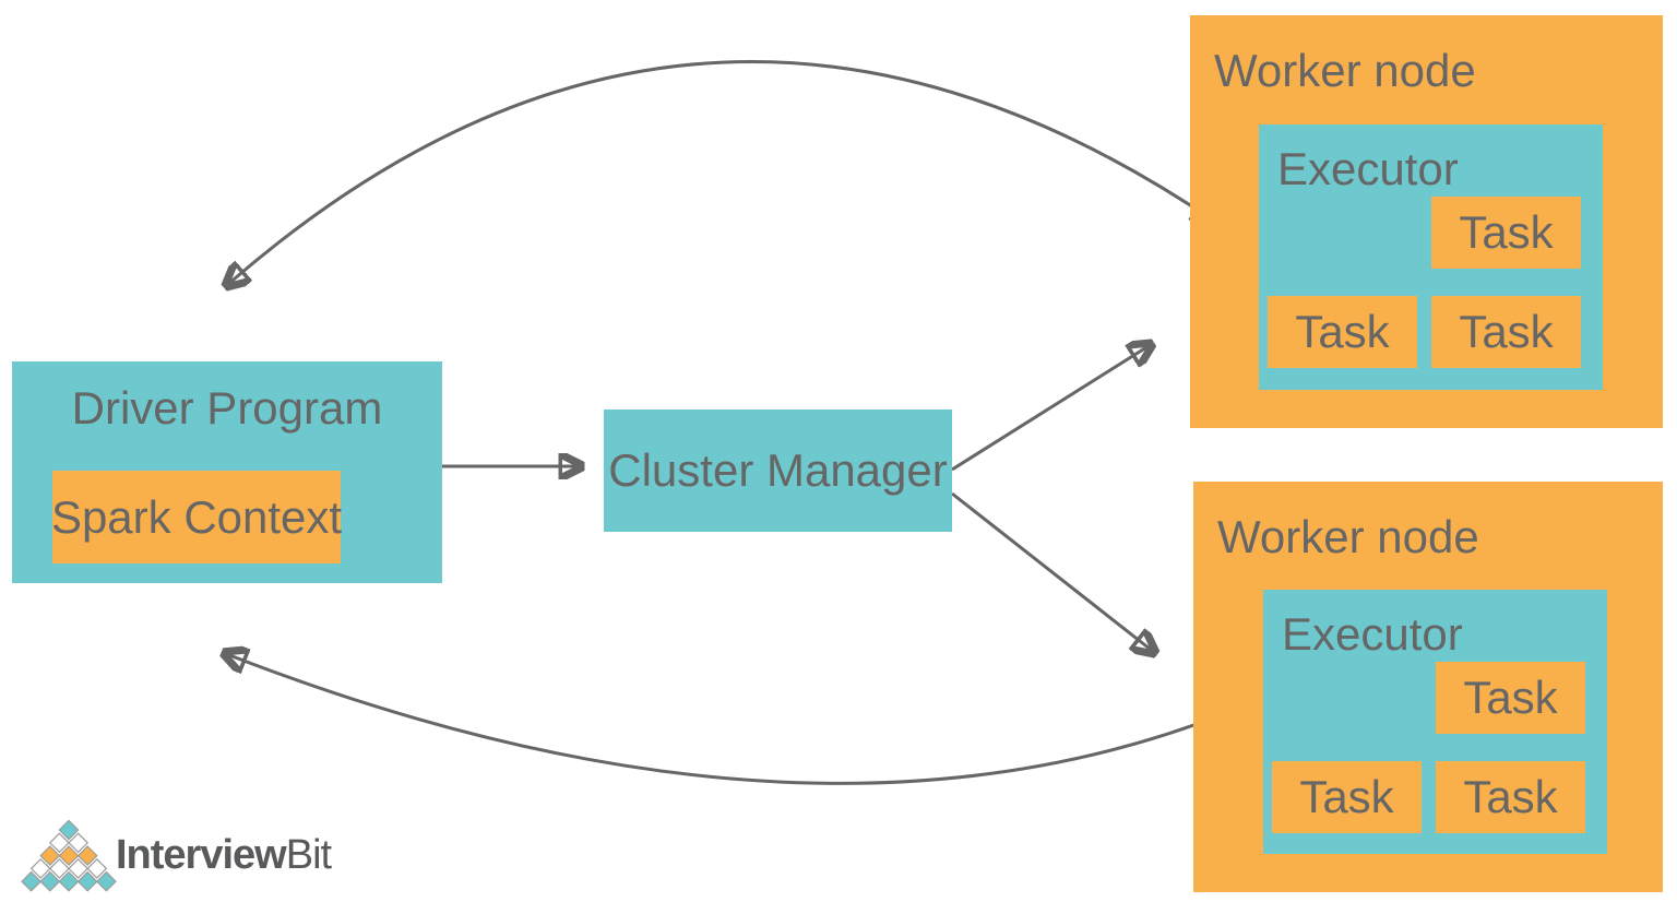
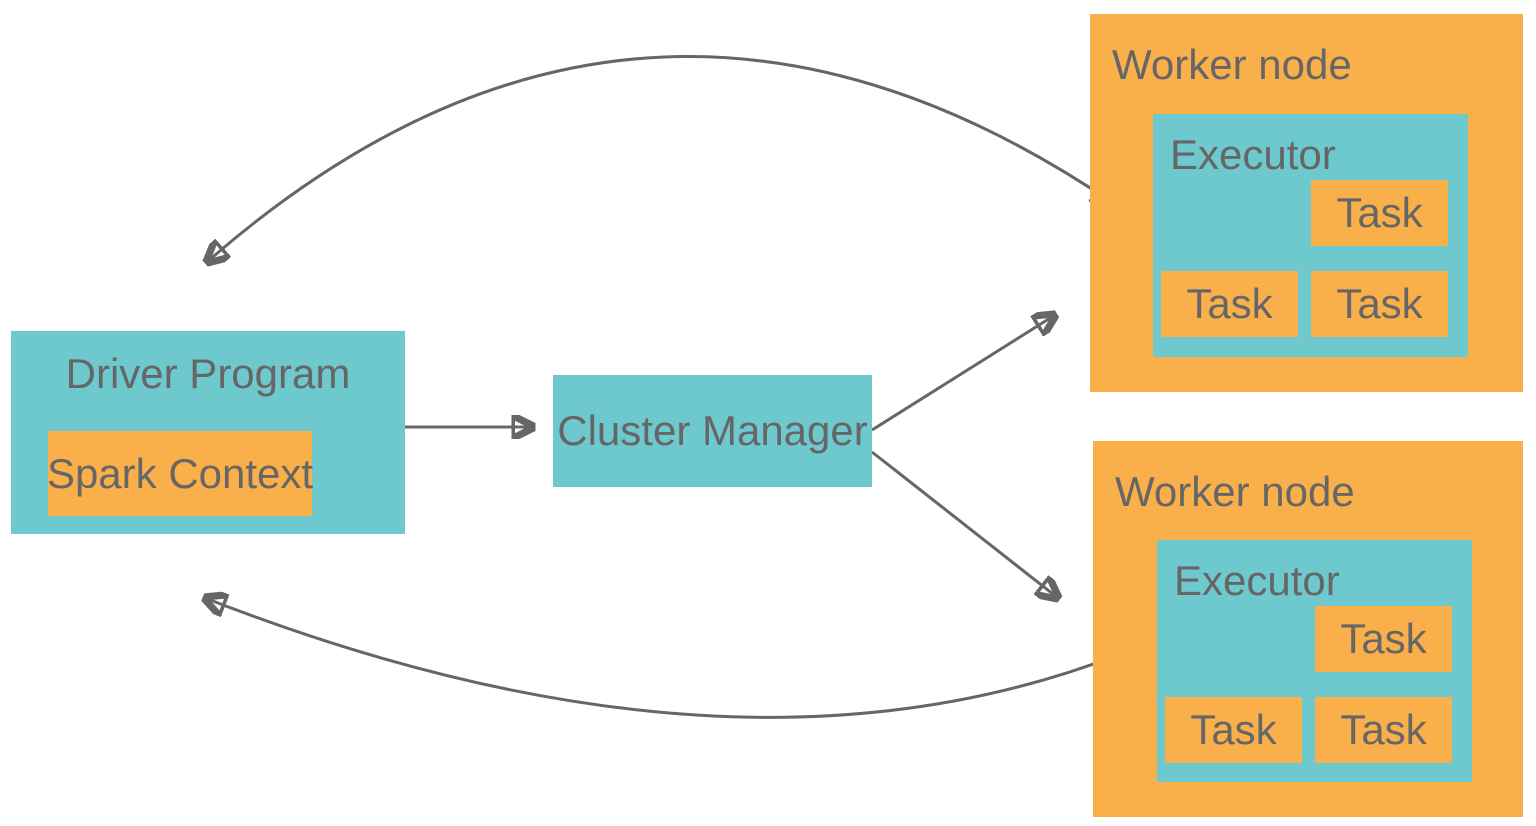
  Driver Program
  Spark Context
  Cluster Manager
  Worker node
  Executor
  Task
  Task
  Task
  Worker node
  Executor
  Task
  Task
  Task
- InterviewBit
